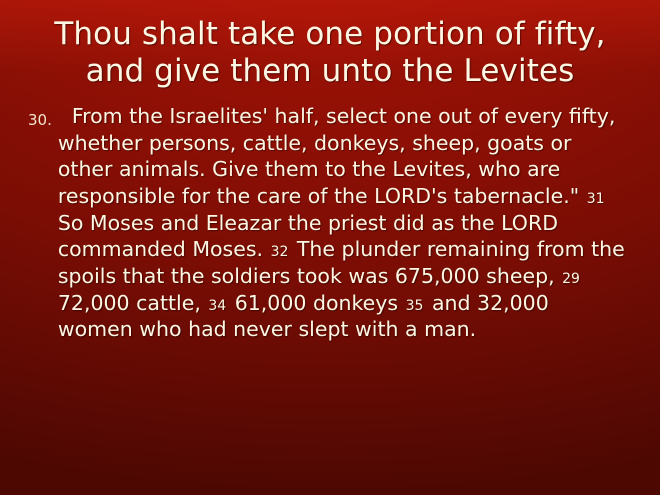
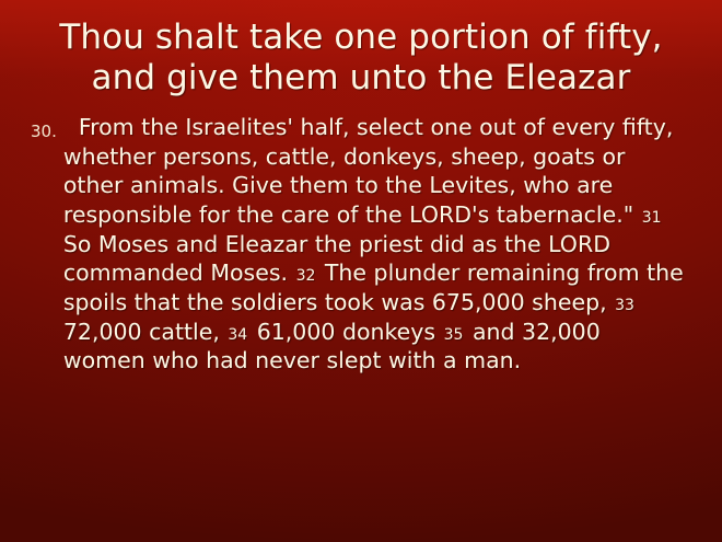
- Thou shalt take one portion of fifty, and give them unto the Levites
+ Thou shalt take one portion of fifty, and give them unto the Eleazar
  30.
- From the Israelites' half, select one out of every fifty, whether persons, cattle, donkeys, sheep, goats or other animals. Give them to the Levites, who are responsible for the care of the LORD's tabernacle." 31 So Moses and Eleazar the priest did as the LORD commanded Moses. 32 The plunder remaining from the spoils that the soldiers took was 675,000 sheep, 29 72,000 cattle, 34 61,000 donkeys 35 and 32,000 women who had never slept with a man.
+ From the Israelites' half, select one out of every fifty, whether persons, cattle, donkeys, sheep, goats or other animals. Give them to the Levites, who are responsible for the care of the LORD's tabernacle." 31 So Moses and Eleazar the priest did as the LORD commanded Moses. 32 The plunder remaining from the spoils that the soldiers took was 675,000 sheep, 33 72,000 cattle, 34 61,000 donkeys 35 and 32,000 women who had never slept with a man.
